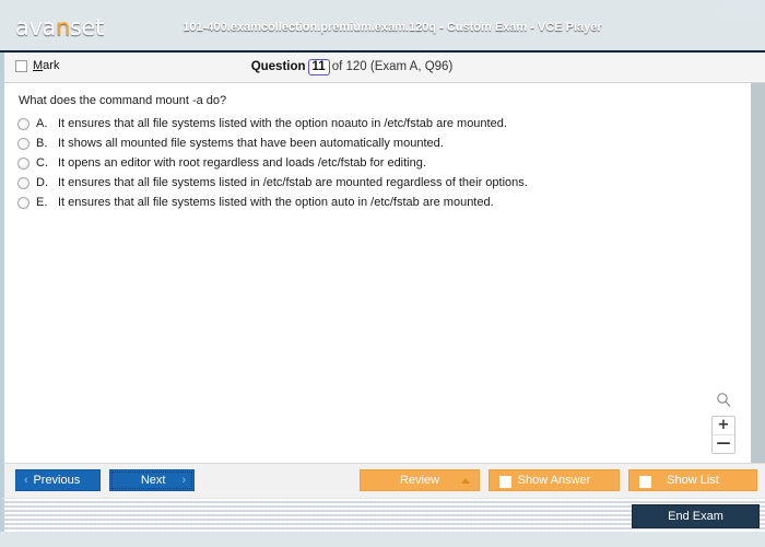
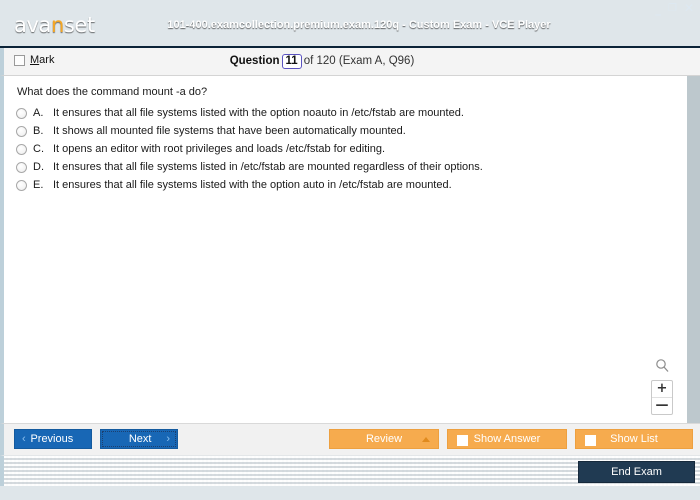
  avanset
  101-400.examcollection.premium.exam.120q - Custom Exam - VCE Player
  Mark
  Question 11 of 120 (Exam A, Q96)
  What does the command mount -a do?
  A.
  It ensures that all file systems listed with the option noauto in /etc/fstab are mounted.
  B.
  It shows all mounted file systems that have been automatically mounted.
  C.
- It opens an editor with root regardless and loads /etc/fstab for editing.
+ It opens an editor with root privileges and loads /etc/fstab for editing.
  D.
  It ensures that all file systems listed in /etc/fstab are mounted regardless of their options.
  E.
  It ensures that all file systems listed with the option auto in /etc/fstab are mounted.
  +
  —
  ‹
  Previous
  Next
  ›
  Review
  Show Answer
  Show List
  End Exam
